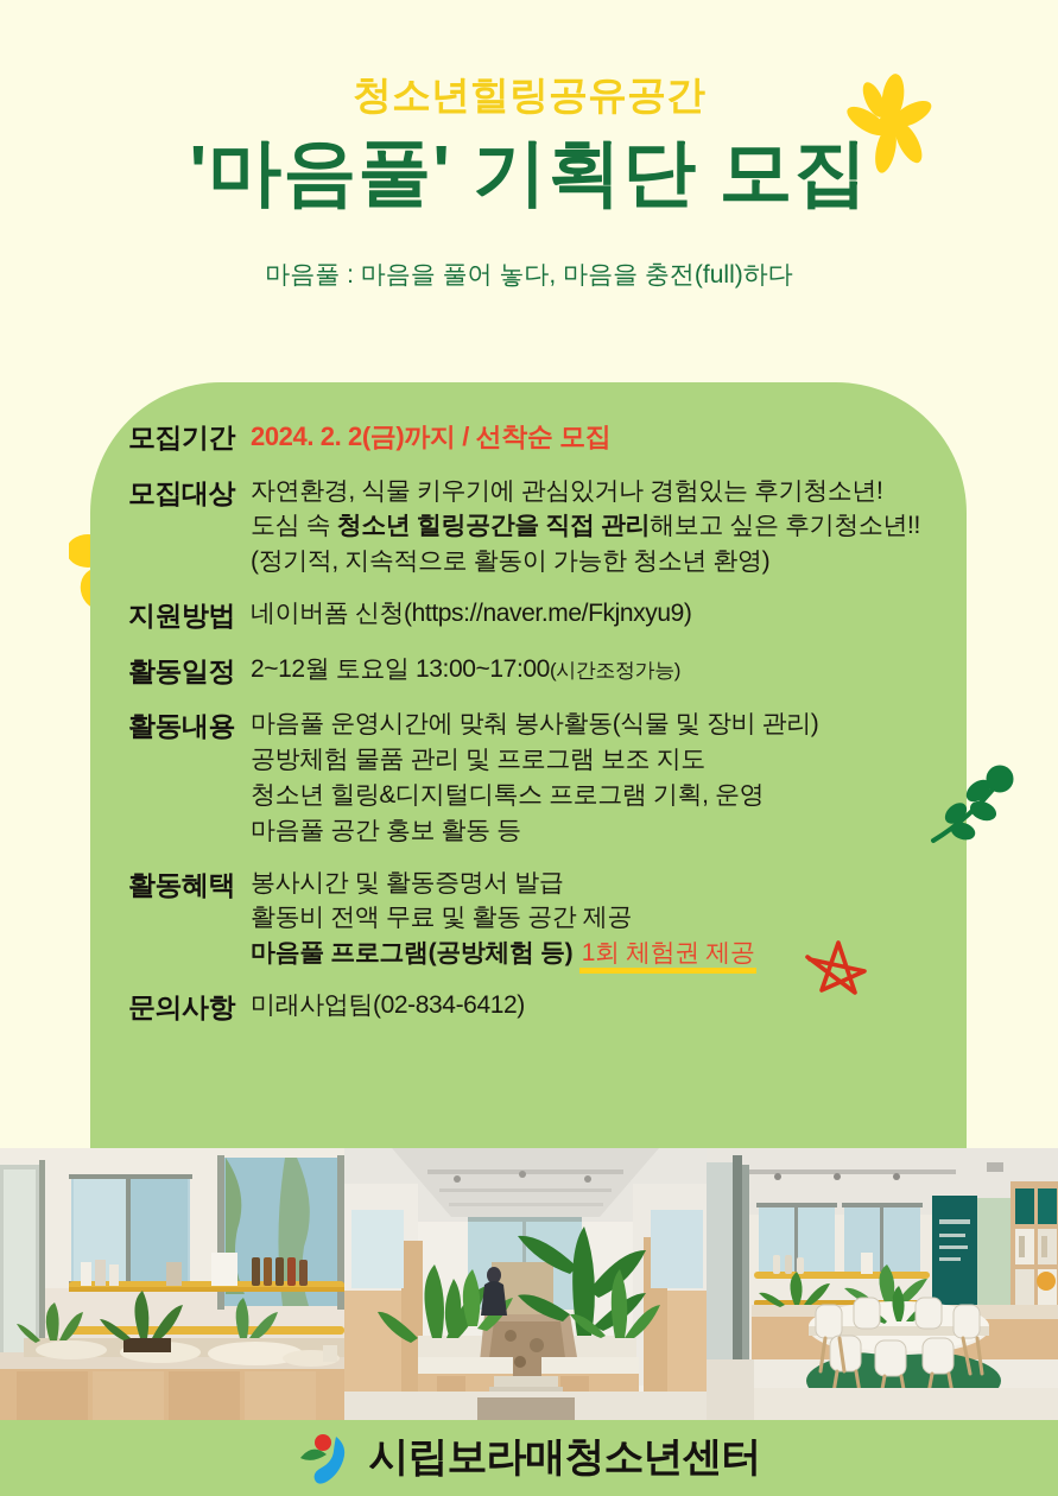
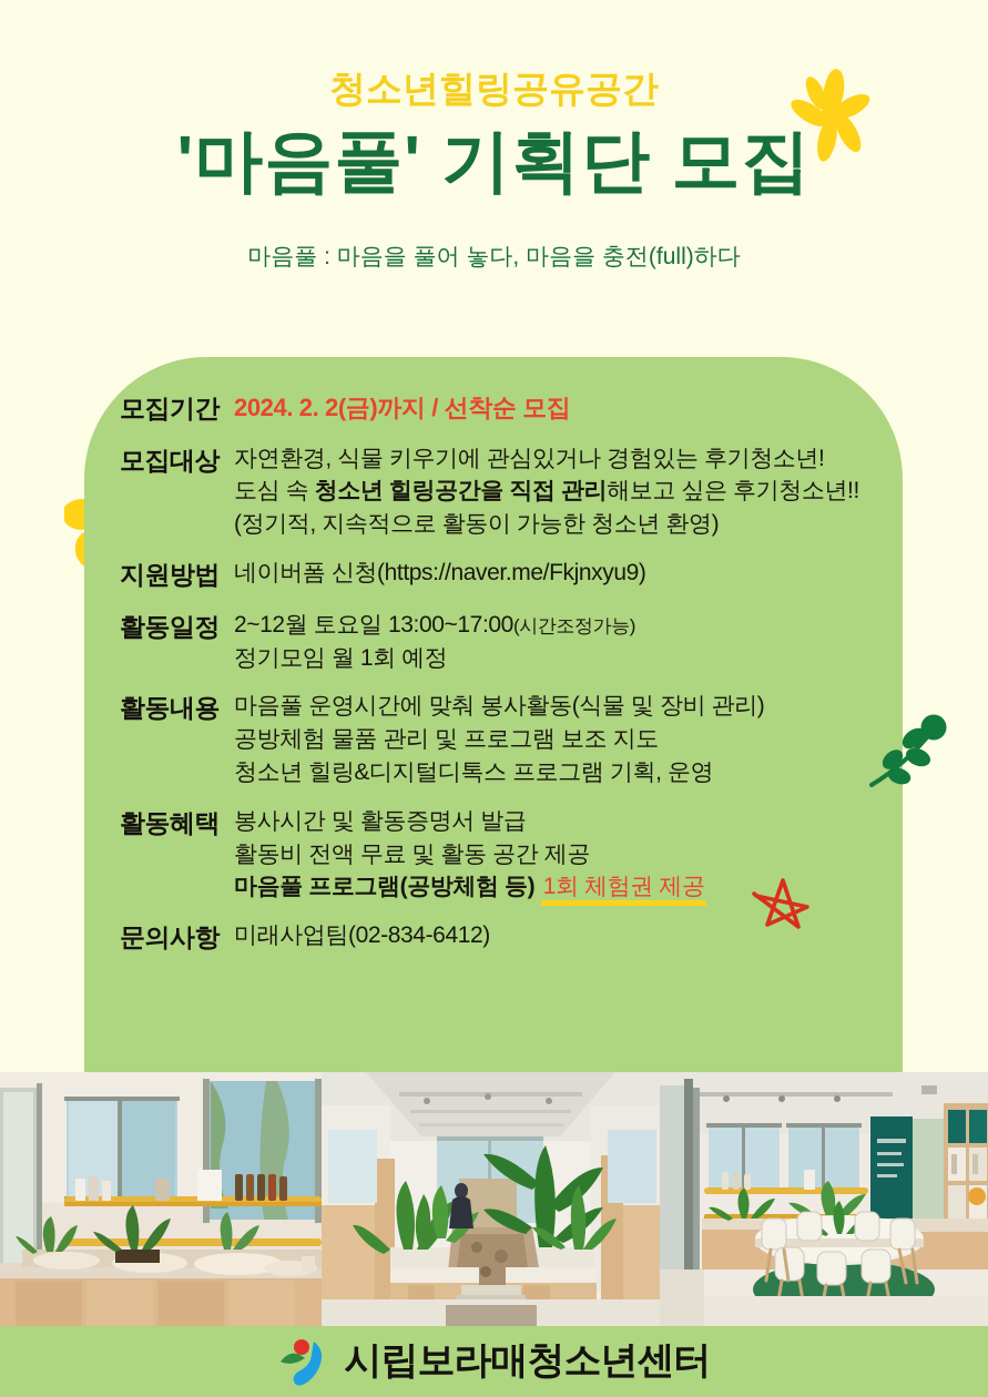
  청소년힐링공유공간
  '마음풀' 기획단 모집
  마음풀 : 마음을 풀어 놓다, 마음을 충전(full)하다
  모집기간
  2024. 2. 2(금)까지 / 선착순 모집
  모집대상
  자연환경, 식물 키우기에 관심있거나 경험있는 후기청소년!
  도심 속 청소년 힐링공간을 직접 관리해보고 싶은 후기청소년!!
  (정기적, 지속적으로 활동이 가능한 청소년 환영)
  지원방법
  네이버폼 신청(https://naver.me/Fkjnxyu9)
  활동일정
  2~12월 토요일 13:00~17:00(시간조정가능)
+ 정기모임 월 1회 예정
  활동내용
  마음풀 운영시간에 맞춰 봉사활동(식물 및 장비 관리)
  공방체험 물품 관리 및 프로그램 보조 지도
  청소년 힐링&디지털디톡스 프로그램 기획, 운영
- 마음풀 공간 홍보 활동 등
  활동혜택
  봉사시간 및 활동증명서 발급
  활동비 전액 무료 및 활동 공간 제공
  마음풀 프로그램(공방체험 등) 1회 체험권 제공
  문의사항
  미래사업팀(02-834-6412)
  시립보라매청소년센터
